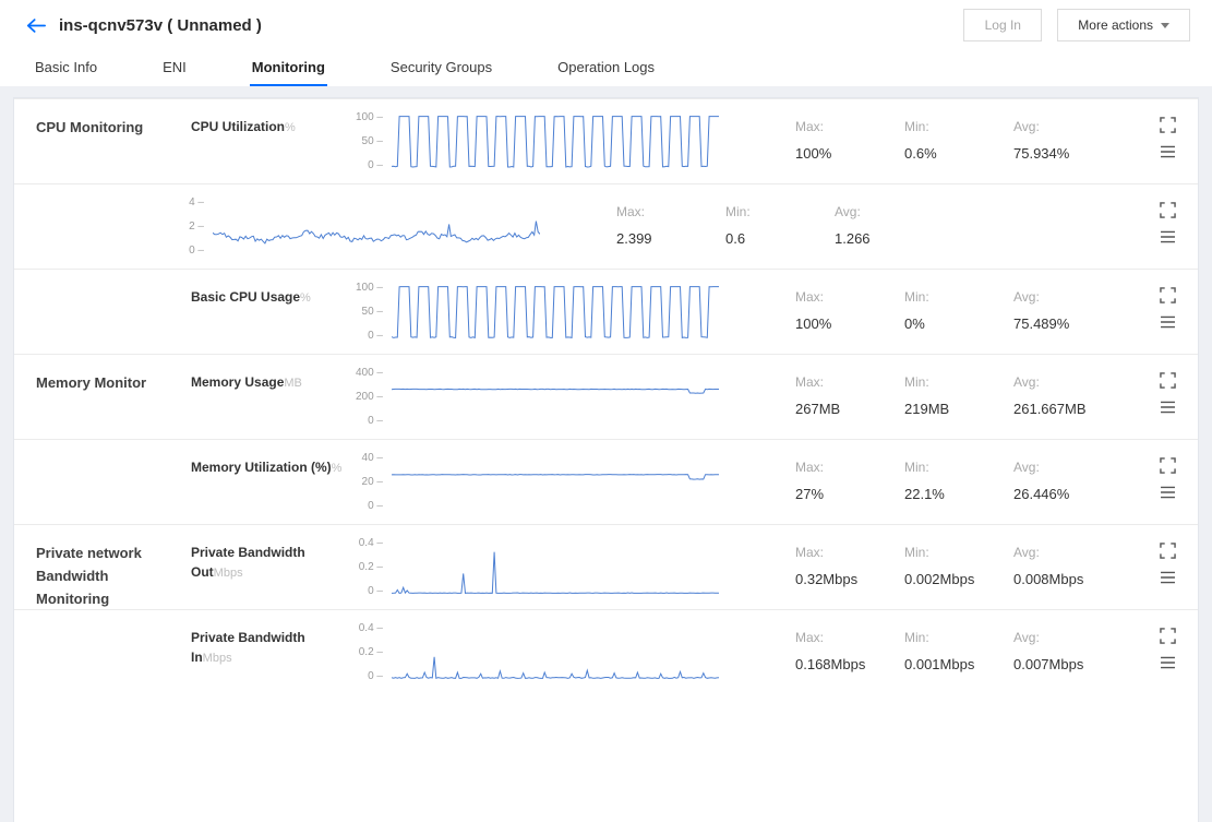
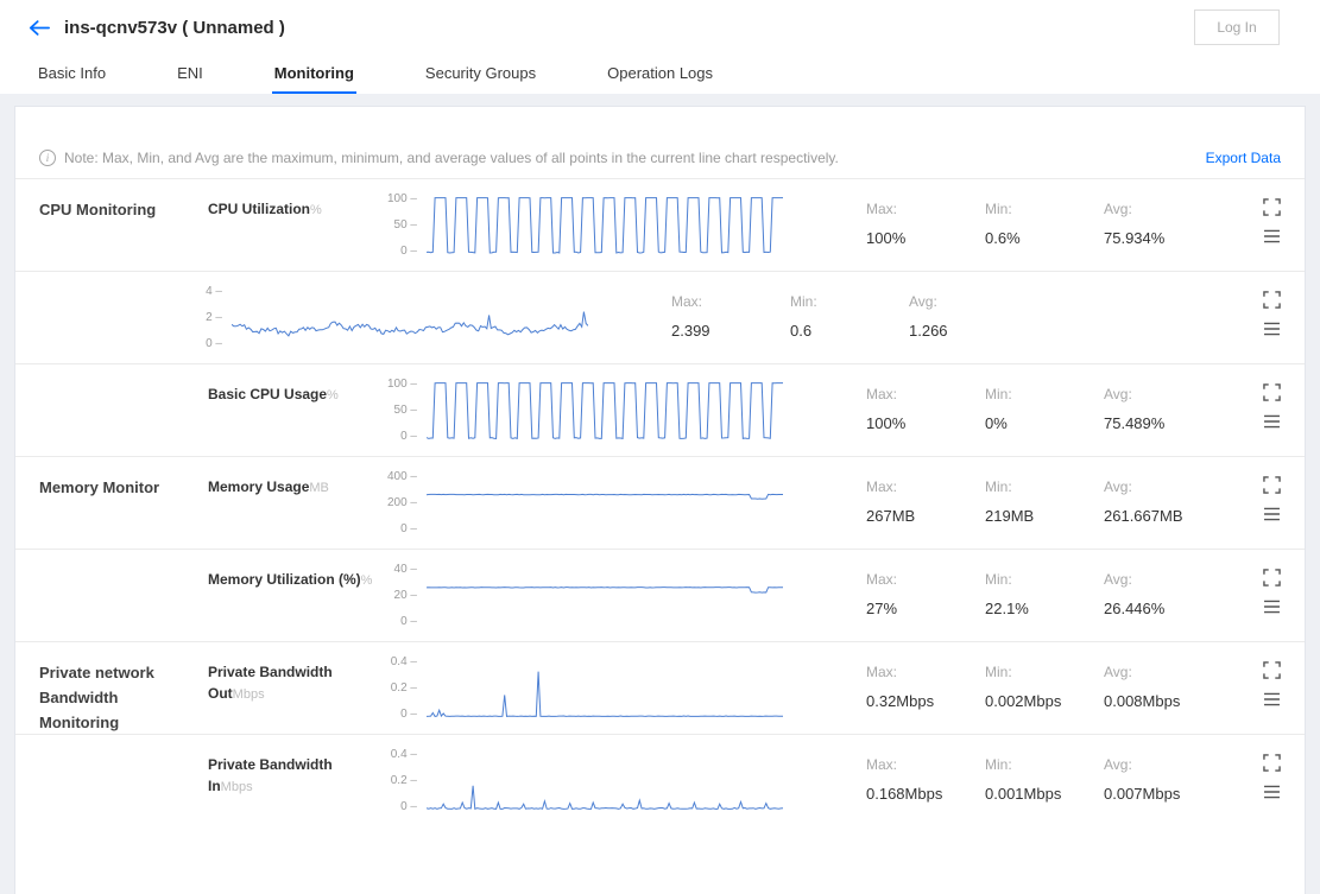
  ins-qcnv573v ( Unnamed )
  Log In
- More actions
  Basic Info
  ENI
  Monitoring
  Security Groups
  Operation Logs
+ i
+ Note: Max, Min, and Avg are the maximum, minimum, and average values of all points in the current line chart respectively.
+ Export Data
  CPU Monitoring
  CPU Utilization%
  100
  50
  0
  Max:
  100%
  Min:
  0.6%
  Avg:
  75.934%
  4
  2
  0
  Max:
  2.399
  Min:
  0.6
  Avg:
  1.266
  Basic CPU Usage%
  100
  50
  0
  Max:
  100%
  Min:
  0%
  Avg:
  75.489%
  Memory Monitor
  Memory UsageMB
  400
  200
  0
  Max:
  267MB
  Min:
  219MB
  Avg:
  261.667MB
  Memory Utilization (%)%
  40
  20
  0
  Max:
  27%
  Min:
  22.1%
  Avg:
  26.446%
  Private network Bandwidth Monitoring
  Private Bandwidth OutMbps
  0.4
  0.2
  0
  Max:
  0.32Mbps
  Min:
  0.002Mbps
  Avg:
  0.008Mbps
  Private Bandwidth InMbps
  0.4
  0.2
  0
  Max:
  0.168Mbps
  Min:
  0.001Mbps
  Avg:
  0.007Mbps
